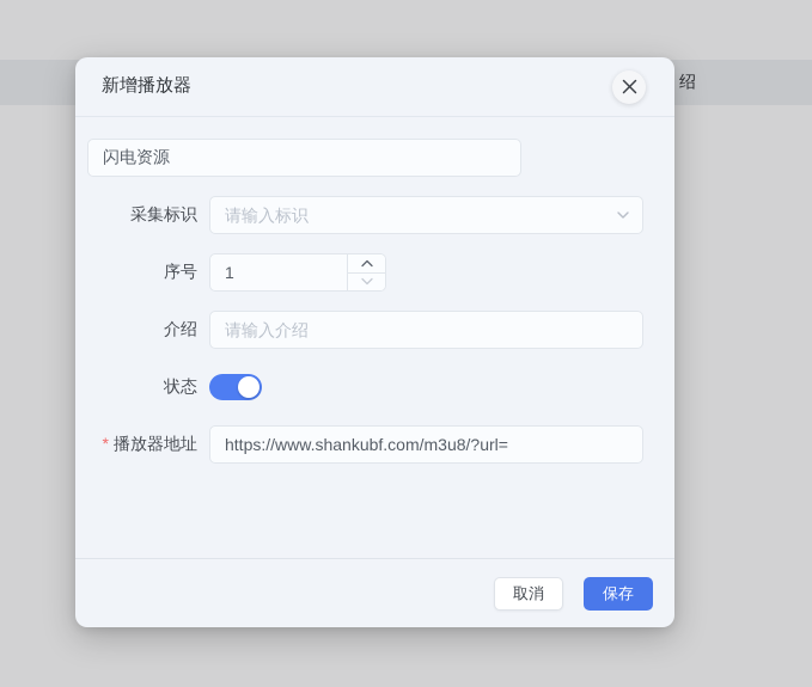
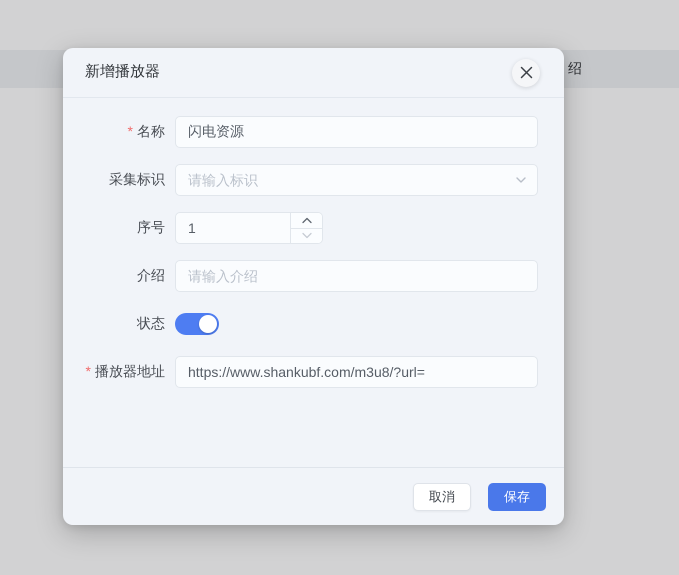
  绍
  新增播放器
+ * 名称
  闪电资源
  采集标识
  请输入标识
  序号
  1
  介绍
  请输入介绍
  状态
  * 播放器地址
  https://www.shankubf.com/m3u8/?url=
  取消
  保存
